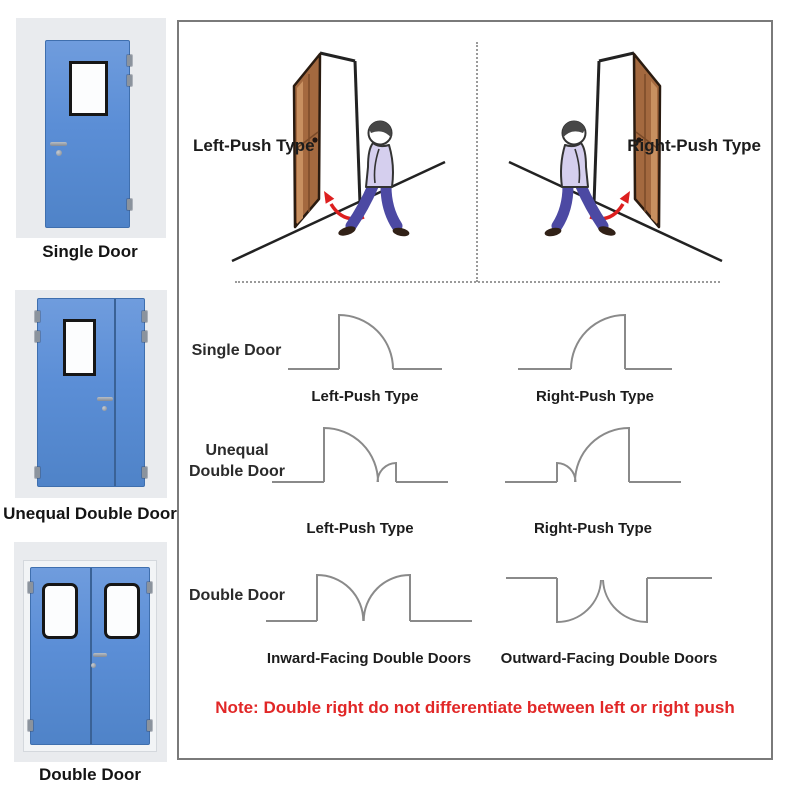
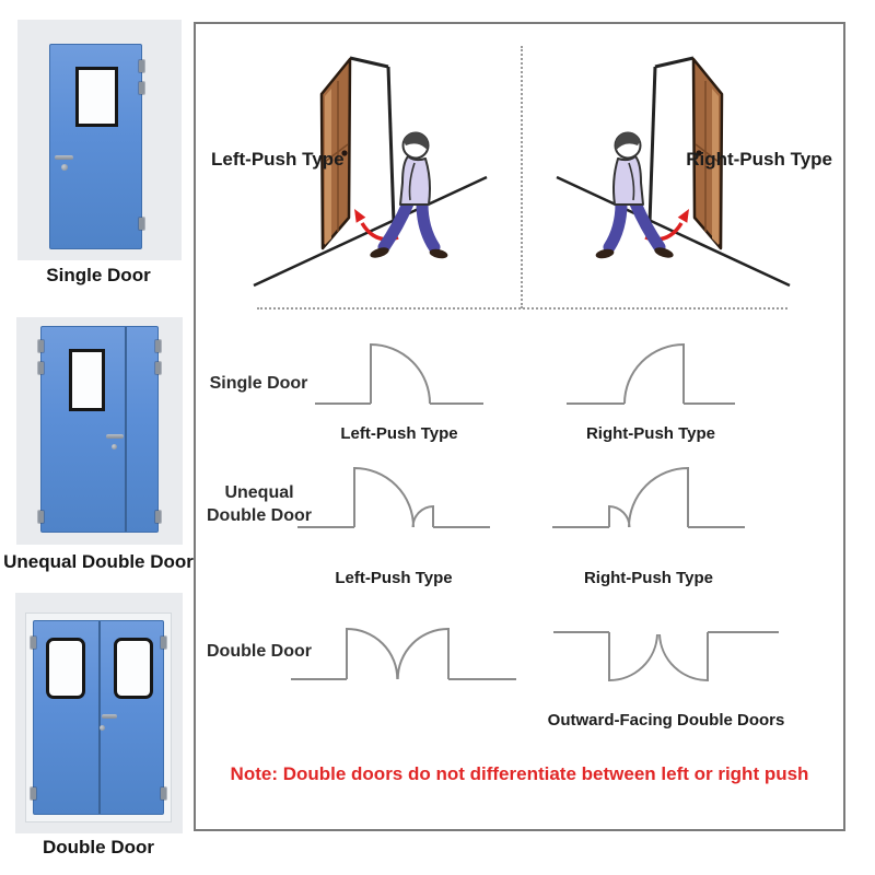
  Single Door
  Unequal Double Door
  Double Door
  Left-Push Type
  Right-Push Type
  Single Door
  Left-Push Type
  Right-Push Type
  Unequal
  Double Door
  Left-Push Type
  Right-Push Type
  Double Door
- Inward-Facing Double Doors
  Outward-Facing Double Doors
- Note: Double right do not differentiate between left or right push
+ Note: Double doors do not differentiate between left or right push
